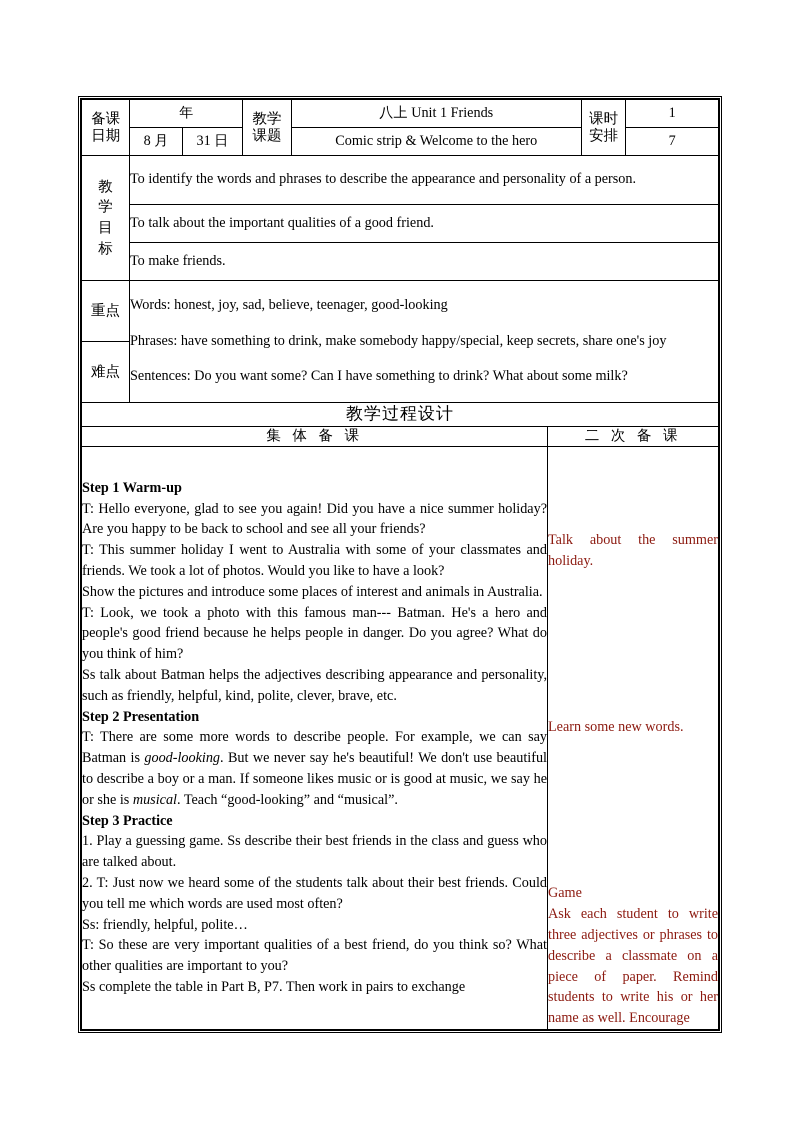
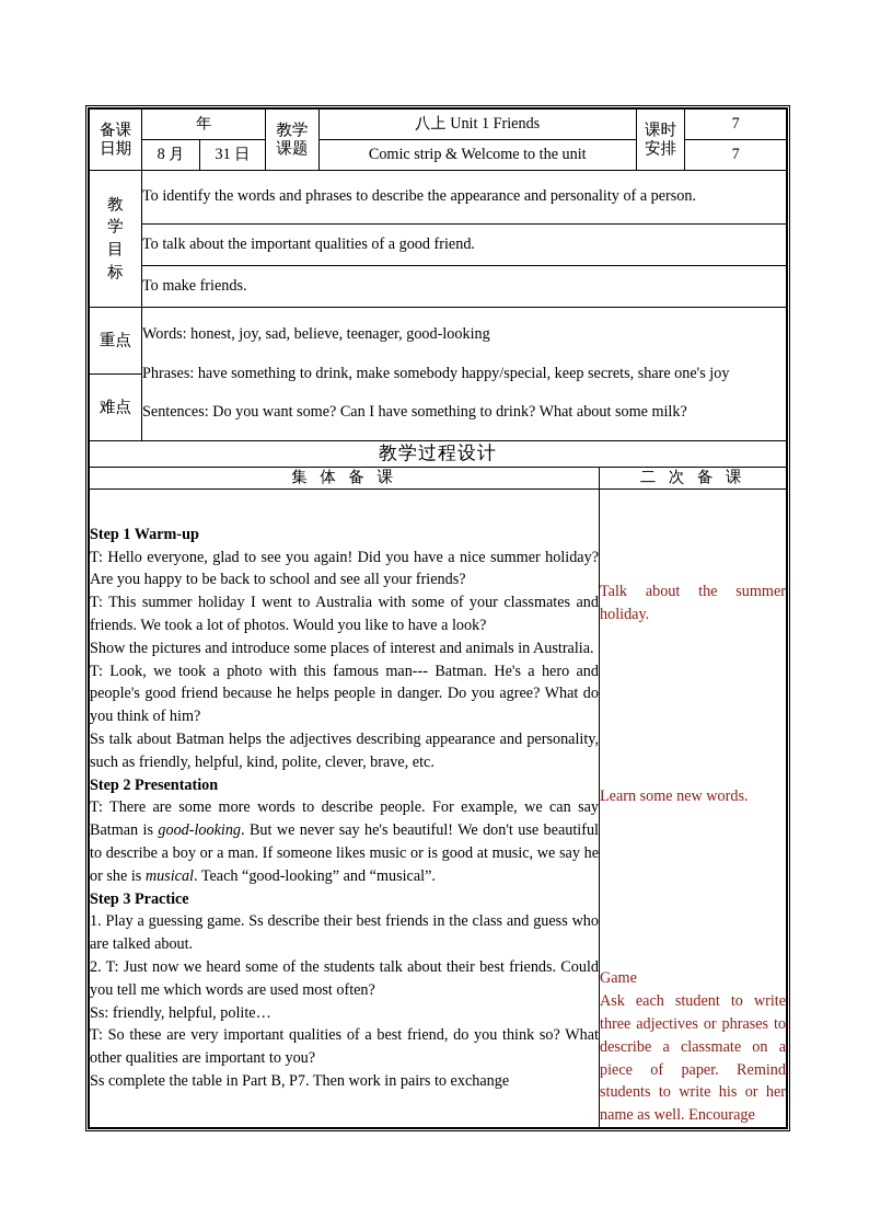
- 备课 日期	年	教学 课题	八上 Unit 1 Friends	课时 安排	1
+ 备课 日期	年	教学 课题	八上 Unit 1 Friends	课时 安排	7
- 8 月	31 日	Comic strip & Welcome to the hero	7
+ 8 月	31 日	Comic strip & Welcome to the unit	7
  教 学 目 标	To identify the words and phrases to describe the appearance and personality of a person.
  To talk about the important qualities of a good friend.
  To make friends.
  重点	Words: honest, joy, sad, believe, teenager, good-looking Phrases: have something to drink, make somebody happy/special, keep secrets, share one's joy Sentences: Do you want some? Can I have something to drink? What about some milk?
  难点
  教学过程设计
  集 体 备 课	二 次 备 课
  Step 1 Warm-up T: Hello everyone, glad to see you again! Did you have a nice summer holiday? Are you happy to be back to school and see all your friends? T: This summer holiday I went to Australia with some of your classmates and friends. We took a lot of photos. Would you like to have a look? Show the pictures and introduce some places of interest and animals in Australia. T: Look, we took a photo with this famous man--- Batman. He's a hero and people's good friend because he helps people in danger. Do you agree? What do you think of him? Ss talk about Batman helps the adjectives describing appearance and personality, such as friendly, helpful, kind, polite, clever, brave, etc. Step 2 Presentation T: There are some more words to describe people. For example, we can say Batman is good-looking. But we never say he's beautiful! We don't use beautiful to describe a boy or a man. If someone likes music or is good at music, we say he or she is musical. Teach “good-looking” and “musical”. Step 3 Practice 1. Play a guessing game. Ss describe their best friends in the class and guess who are talked about. 2. T: Just now we heard some of the students talk about their best friends. Could you tell me which words are used most often? Ss: friendly, helpful, polite… T: So these are very important qualities of a best friend, do you think so? What other qualities are important to you? Ss complete the table in Part B, P7. Then work in pairs to exchange	Talk about the summer holiday. Learn some new words. Game Ask each student to write three adjectives or phrases to describe a classmate on a piece of paper. Remind students to write his or her name as well. Encourage
